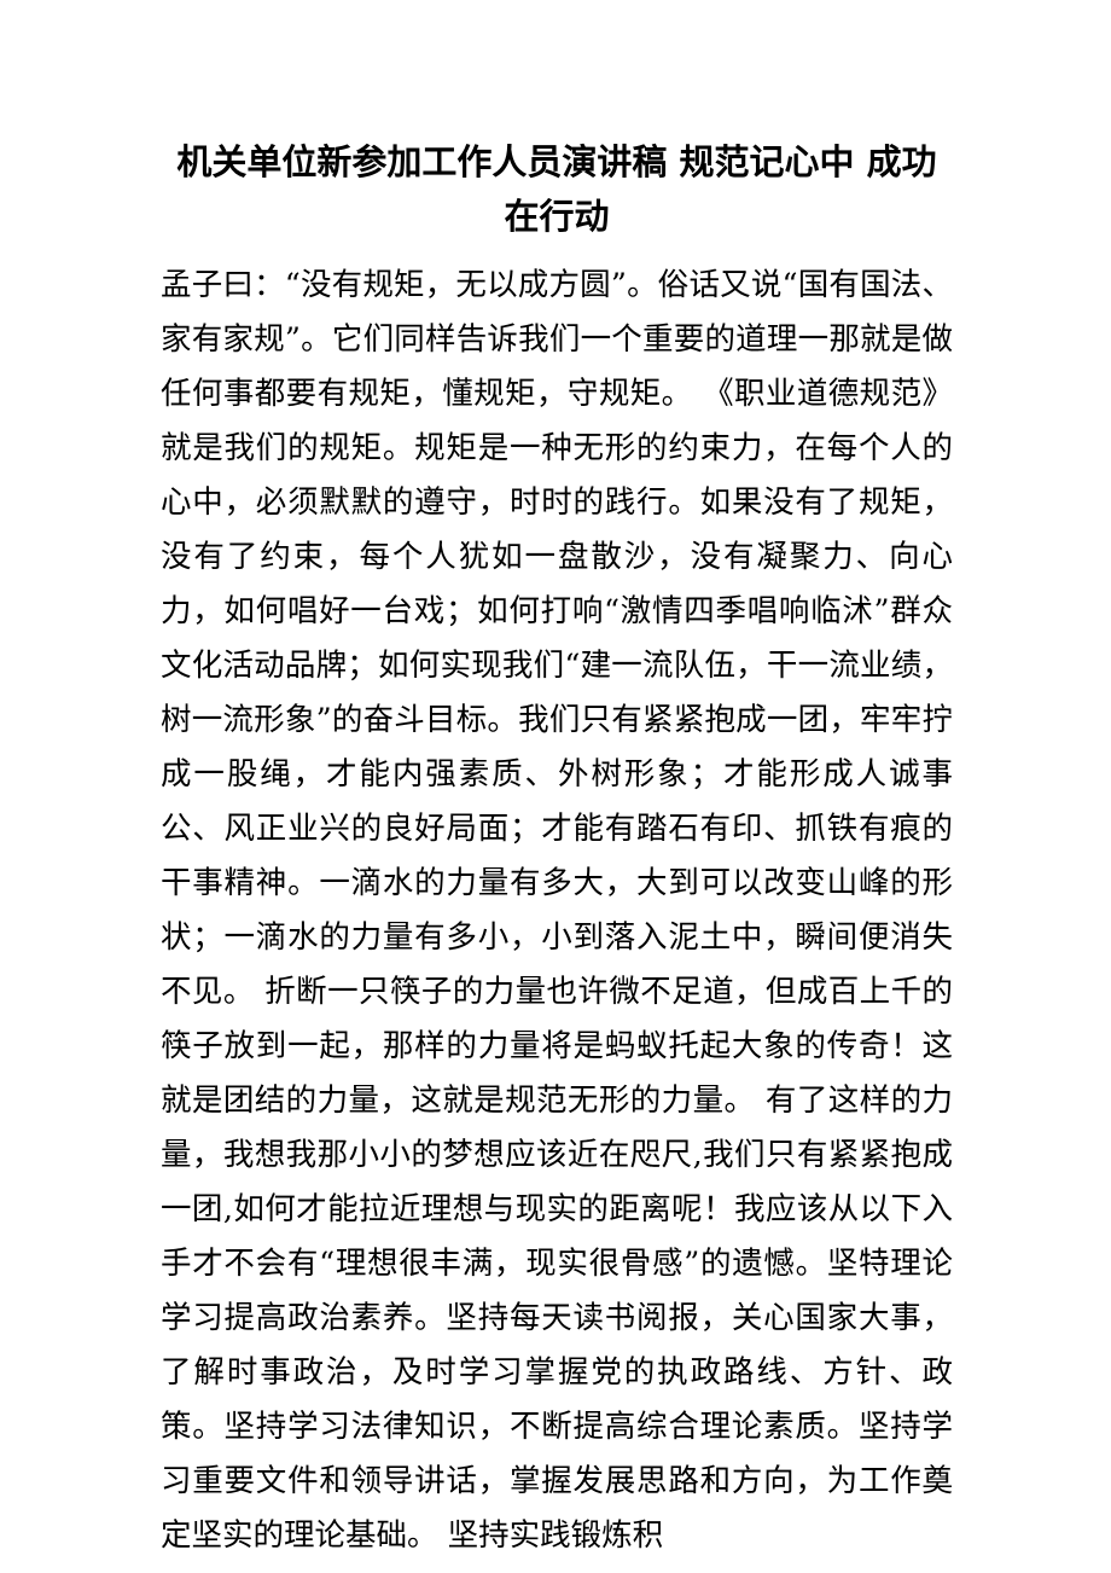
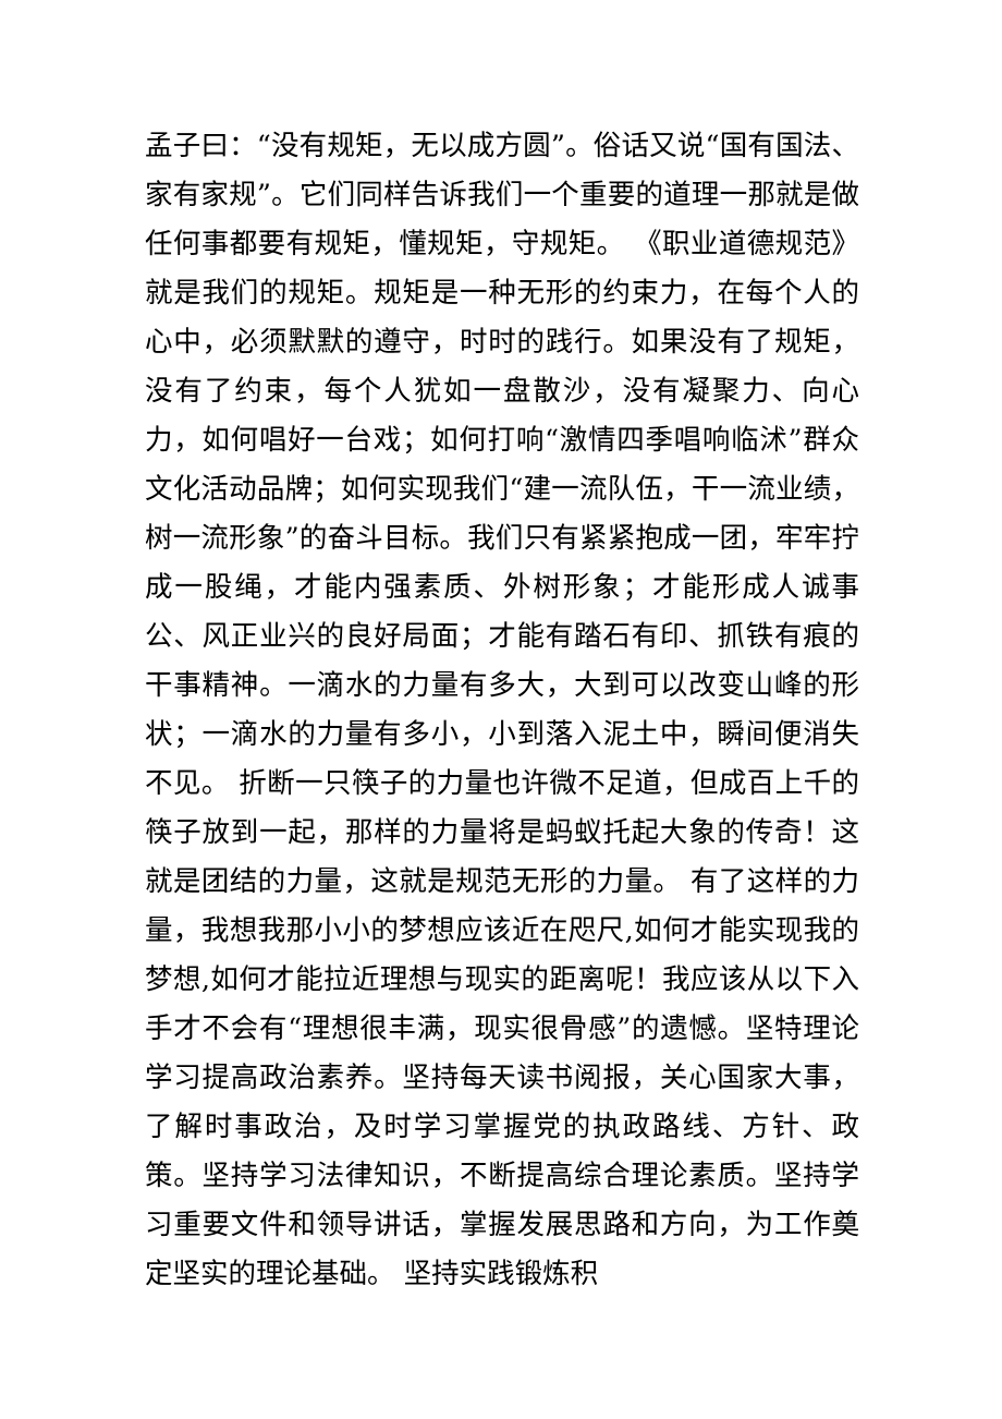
- 机关单位新参加工作人员演讲稿 规范记心中 成功在行动
- 孟子曰：“没有规矩，无以成方圆”。俗话又说“国有国法、家有家规”。它们同样告诉我们一个重要的道理一那就是做任何事都要有规矩，懂规矩，守规矩。 《职业道德规范》就是我们的规矩。规矩是一种无形的约束力，在每个人的心中，必须默默的遵守，时时的践行。如果没有了规矩，没有了约束，每个人犹如一盘散沙，没有凝聚力、向心力，如何唱好一台戏；如何打响“激情四季唱响临沭”群众文化活动品牌；如何实现我们“建一流队伍，干一流业绩，树一流形象”的奋斗目标。我们只有紧紧抱成一团，牢牢拧成一股绳，才能内强素质、外树形象；才能形成人诚事公、风正业兴的良好局面；才能有踏石有印、抓铁有痕的干事精神。一滴水的力量有多大，大到可以改变山峰的形状；一滴水的力量有多小，小到落入泥土中，瞬间便消失不见。 折断一只筷子的力量也许微不足道，但成百上千的筷子放到一起，那样的力量将是蚂蚁托起大象的传奇！这就是团结的力量，这就是规范无形的力量。 有了这样的力量，我想我那小小的梦想应该近在咫尺,我们只有紧紧抱成一团,如何才能拉近理想与现实的距离呢！我应该从以下入手才不会有“理想很丰满，现实很骨感”的遗憾。坚特理论学习提高政治素养。坚持每天读书阅报，关心国家大事，了解时事政治，及时学习掌握党的执政路线、方针、政策。坚持学习法律知识，不断提高综合理论素质。坚持学习重要文件和领导讲话，掌握发展思路和方向，为工作奠定坚实的理论基础。 坚持实践锻炼积
+ 孟子曰：“没有规矩，无以成方圆”。俗话又说“国有国法、家有家规”。它们同样告诉我们一个重要的道理一那就是做任何事都要有规矩，懂规矩，守规矩。 《职业道德规范》就是我们的规矩。规矩是一种无形的约束力，在每个人的心中，必须默默的遵守，时时的践行。如果没有了规矩，没有了约束，每个人犹如一盘散沙，没有凝聚力、向心力，如何唱好一台戏；如何打响“激情四季唱响临沭”群众文化活动品牌；如何实现我们“建一流队伍，干一流业绩，树一流形象”的奋斗目标。我们只有紧紧抱成一团，牢牢拧成一股绳，才能内强素质、外树形象；才能形成人诚事公、风正业兴的良好局面；才能有踏石有印、抓铁有痕的干事精神。一滴水的力量有多大，大到可以改变山峰的形状；一滴水的力量有多小，小到落入泥土中，瞬间便消失不见。 折断一只筷子的力量也许微不足道，但成百上千的筷子放到一起，那样的力量将是蚂蚁托起大象的传奇！这就是团结的力量，这就是规范无形的力量。 有了这样的力量，我想我那小小的梦想应该近在咫尺,如何才能实现我的梦想,如何才能拉近理想与现实的距离呢！我应该从以下入手才不会有“理想很丰满，现实很骨感”的遗憾。坚特理论学习提高政治素养。坚持每天读书阅报，关心国家大事，了解时事政治，及时学习掌握党的执政路线、方针、政策。坚持学习法律知识，不断提高综合理论素质。坚持学习重要文件和领导讲话，掌握发展思路和方向，为工作奠定坚实的理论基础。 坚持实践锻炼积
